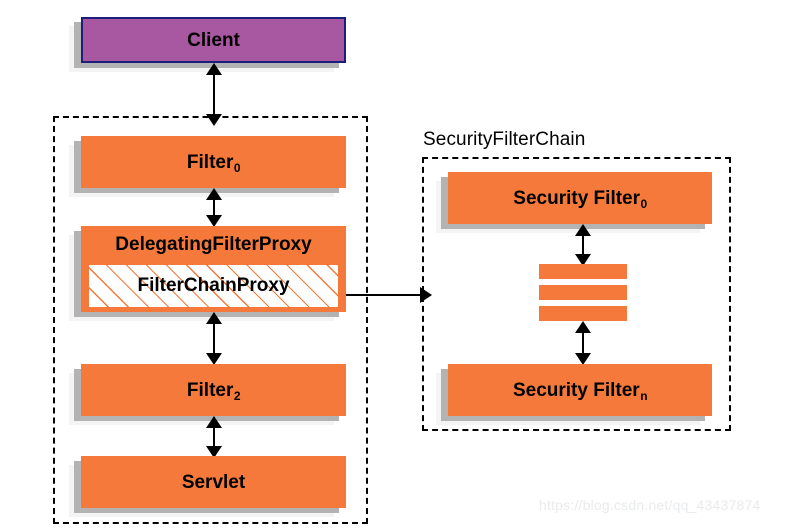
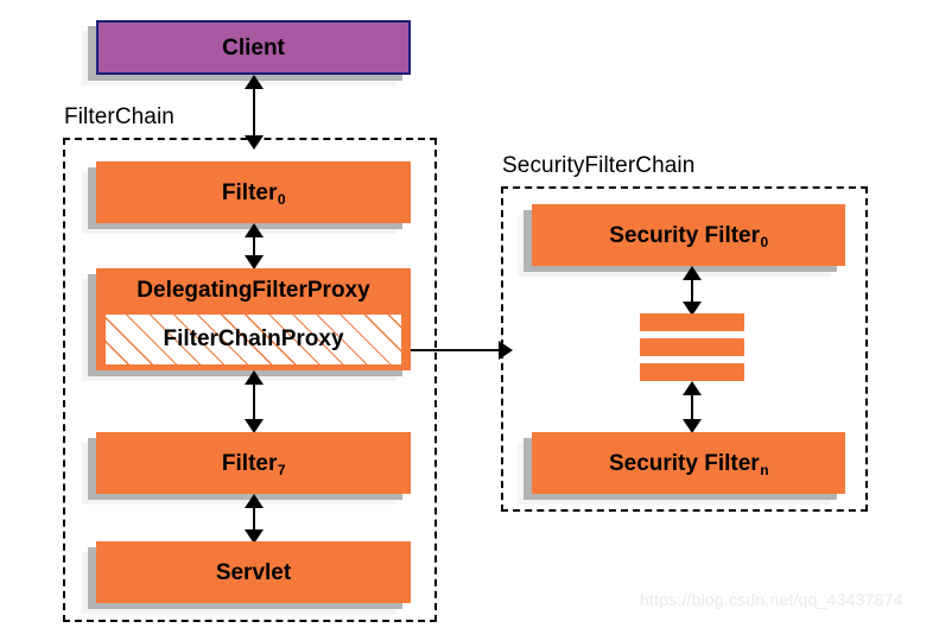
  Client
+ FilterChain
  Filter0
  DelegatingFilterProxy
  FilterChainProxy
- Filter2
+ Filter7
  Servlet
  SecurityFilterChain
  Security Filter0
  Security Filtern
